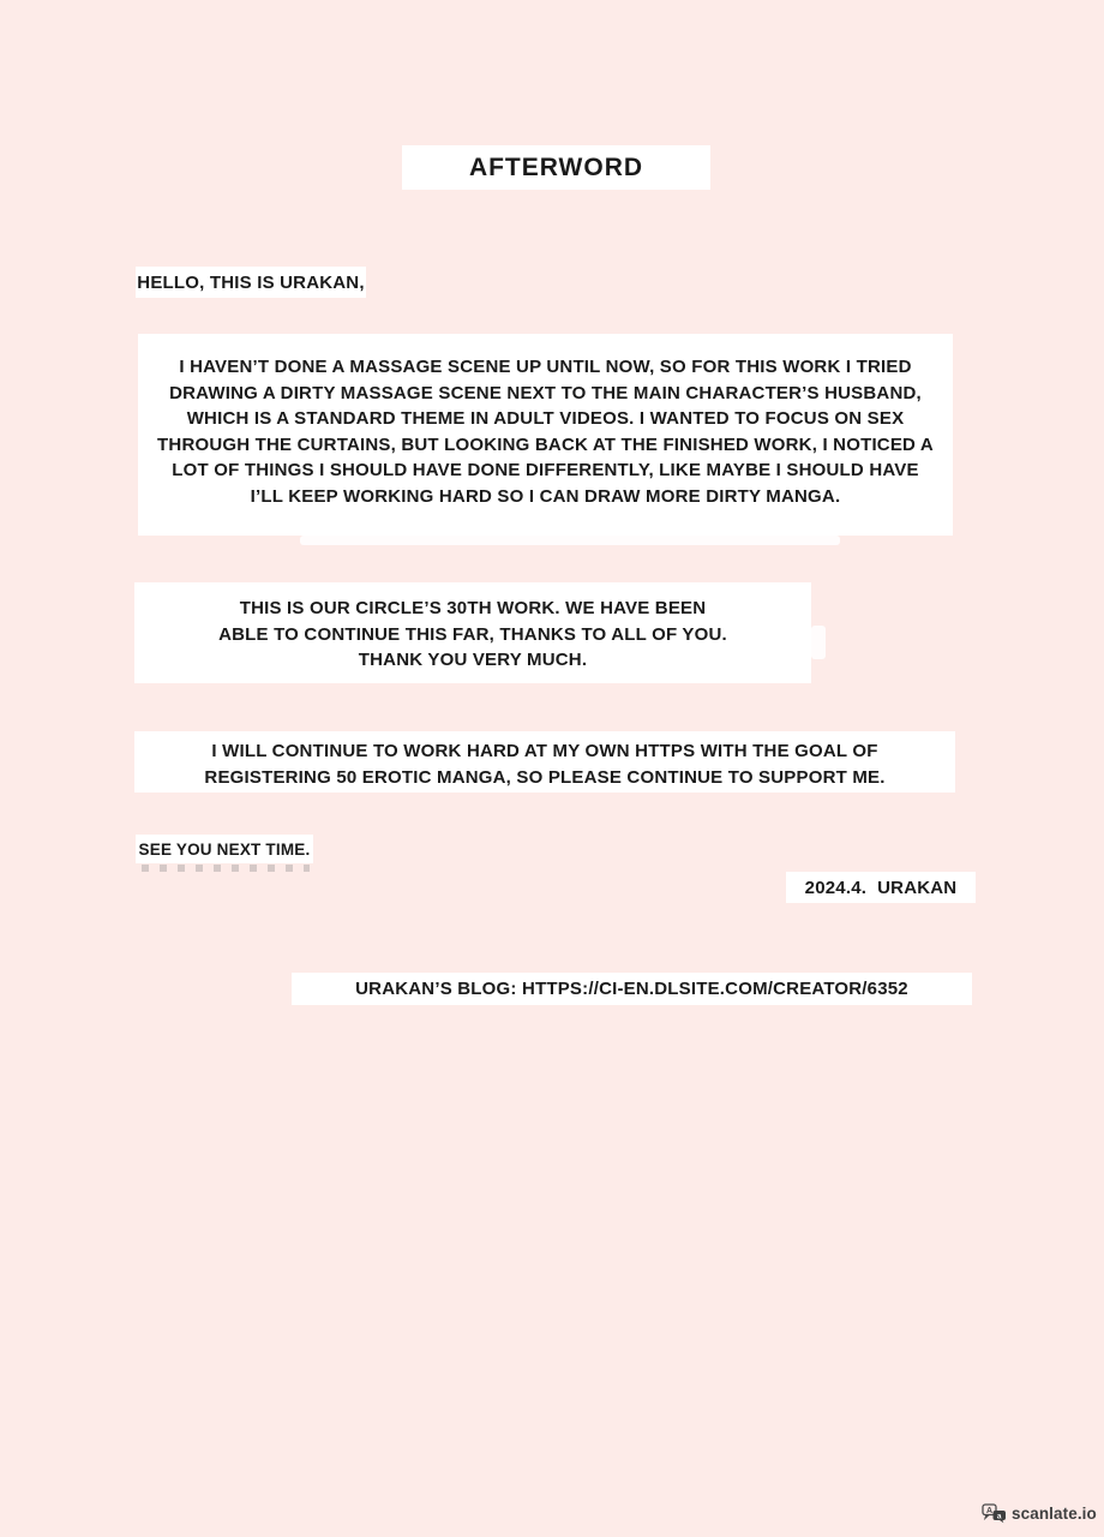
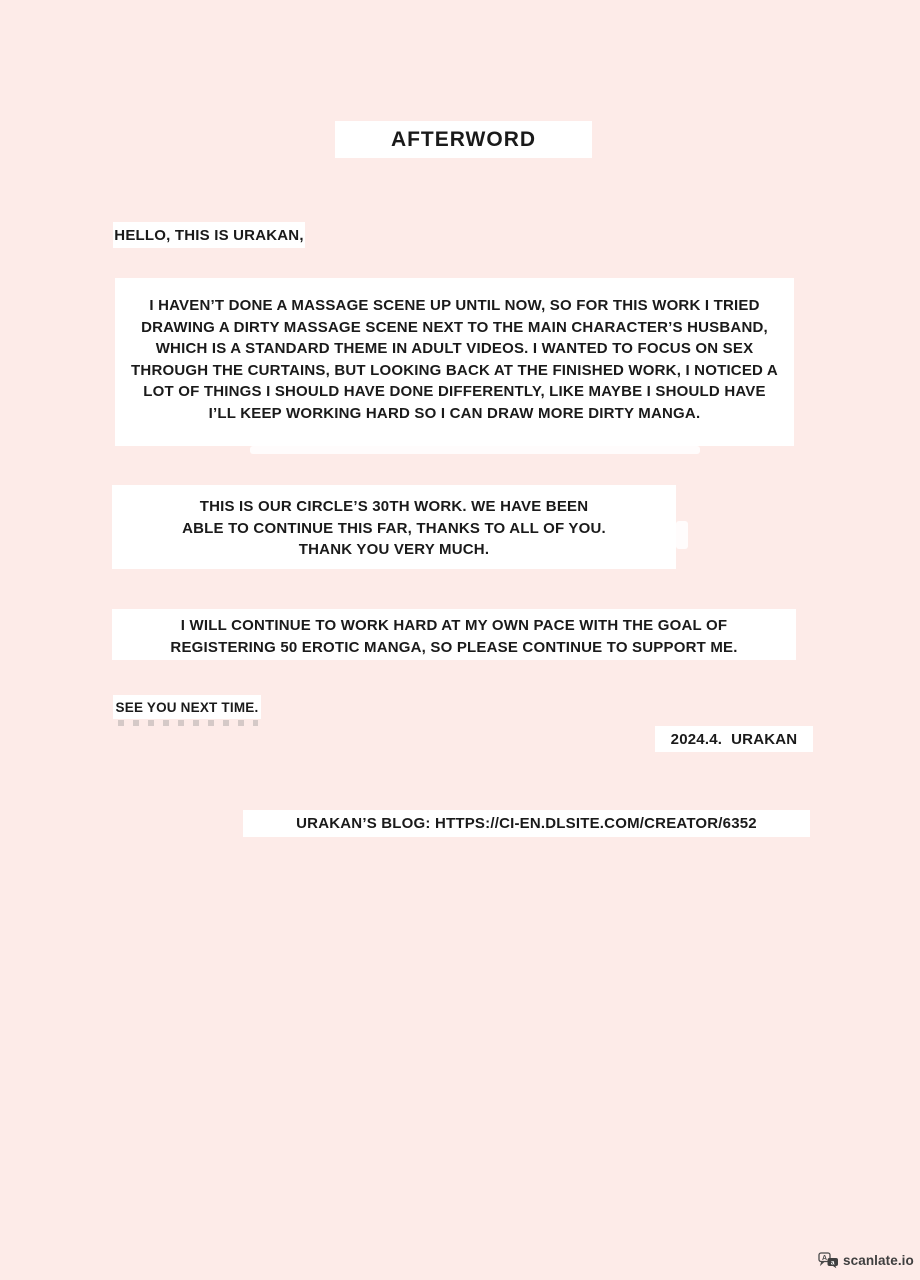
  AFTERWORD
  HELLO, THIS IS URAKAN,
  I HAVEN’T DONE A MASSAGE SCENE UP UNTIL NOW, SO FOR THIS WORK I TRIED
  DRAWING A DIRTY MASSAGE SCENE NEXT TO THE MAIN CHARACTER’S HUSBAND,
  WHICH IS A STANDARD THEME IN ADULT VIDEOS. I WANTED TO FOCUS ON SEX
  THROUGH THE CURTAINS, BUT LOOKING BACK AT THE FINISHED WORK, I NOTICED A
  LOT OF THINGS I SHOULD HAVE DONE DIFFERENTLY, LIKE MAYBE I SHOULD HAVE
  I’LL KEEP WORKING HARD SO I CAN DRAW MORE DIRTY MANGA.
  THIS IS OUR CIRCLE’S 30TH WORK. WE HAVE BEEN
  ABLE TO CONTINUE THIS FAR, THANKS TO ALL OF YOU.
  THANK YOU VERY MUCH.
- I WILL CONTINUE TO WORK HARD AT MY OWN HTTPS WITH THE GOAL OF
+ I WILL CONTINUE TO WORK HARD AT MY OWN PACE WITH THE GOAL OF
  REGISTERING 50 EROTIC MANGA, SO PLEASE CONTINUE TO SUPPORT ME.
  SEE YOU NEXT TIME.
  2024.4.
  URAKAN
  URAKAN’S BLOG: HTTPS://CI-EN.DLSITE.COM/CREATOR/6352
  scanlate.io
